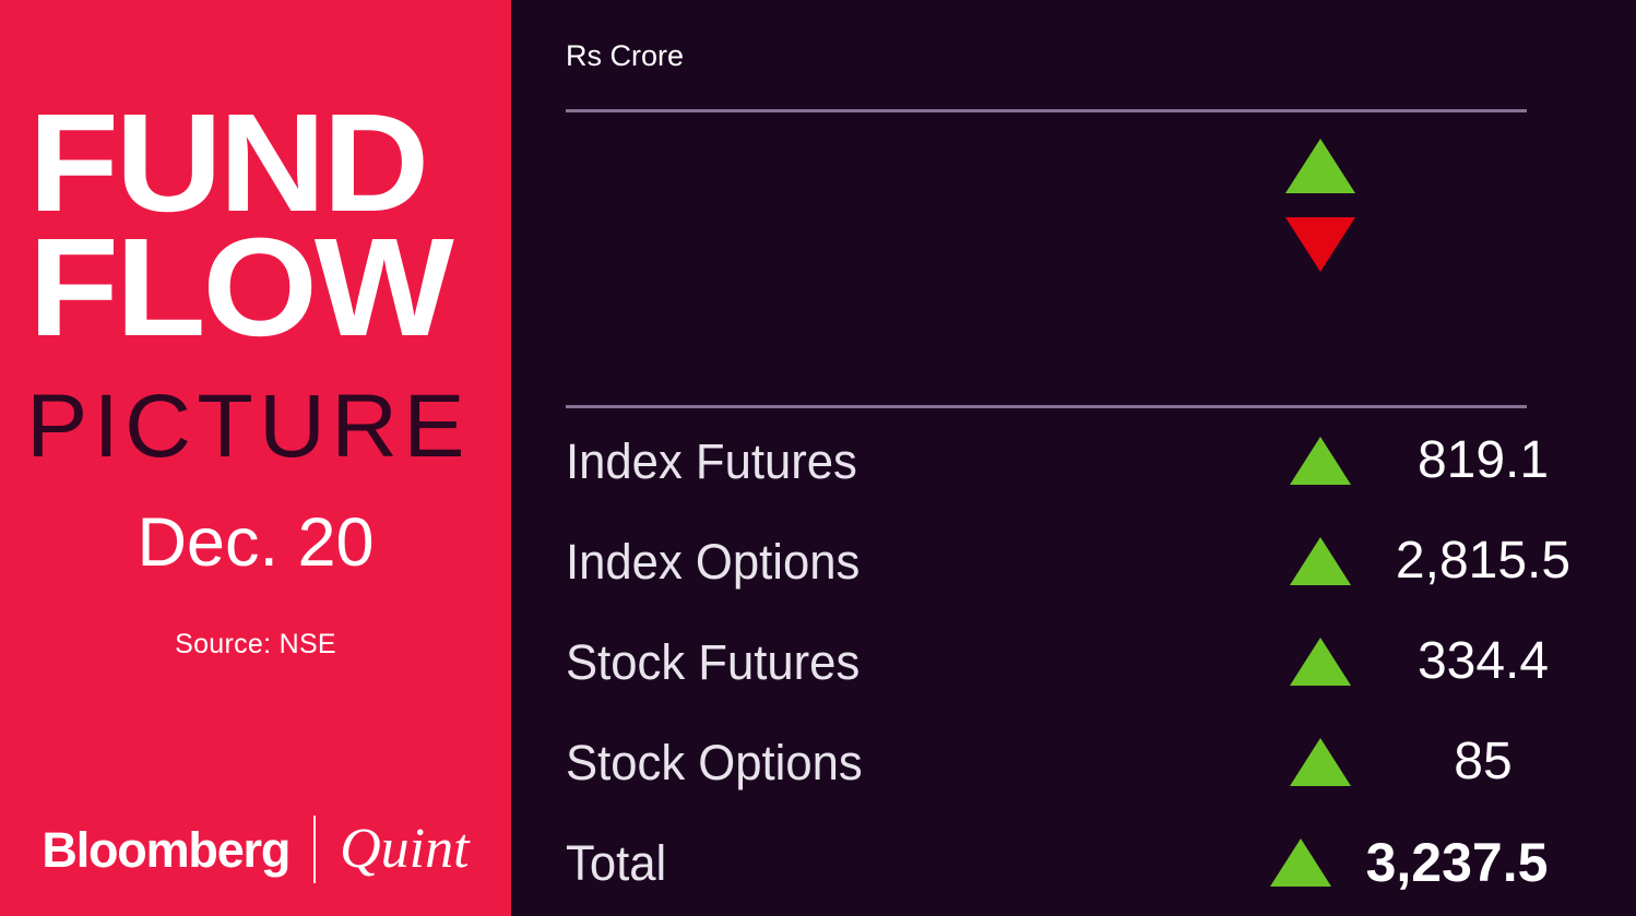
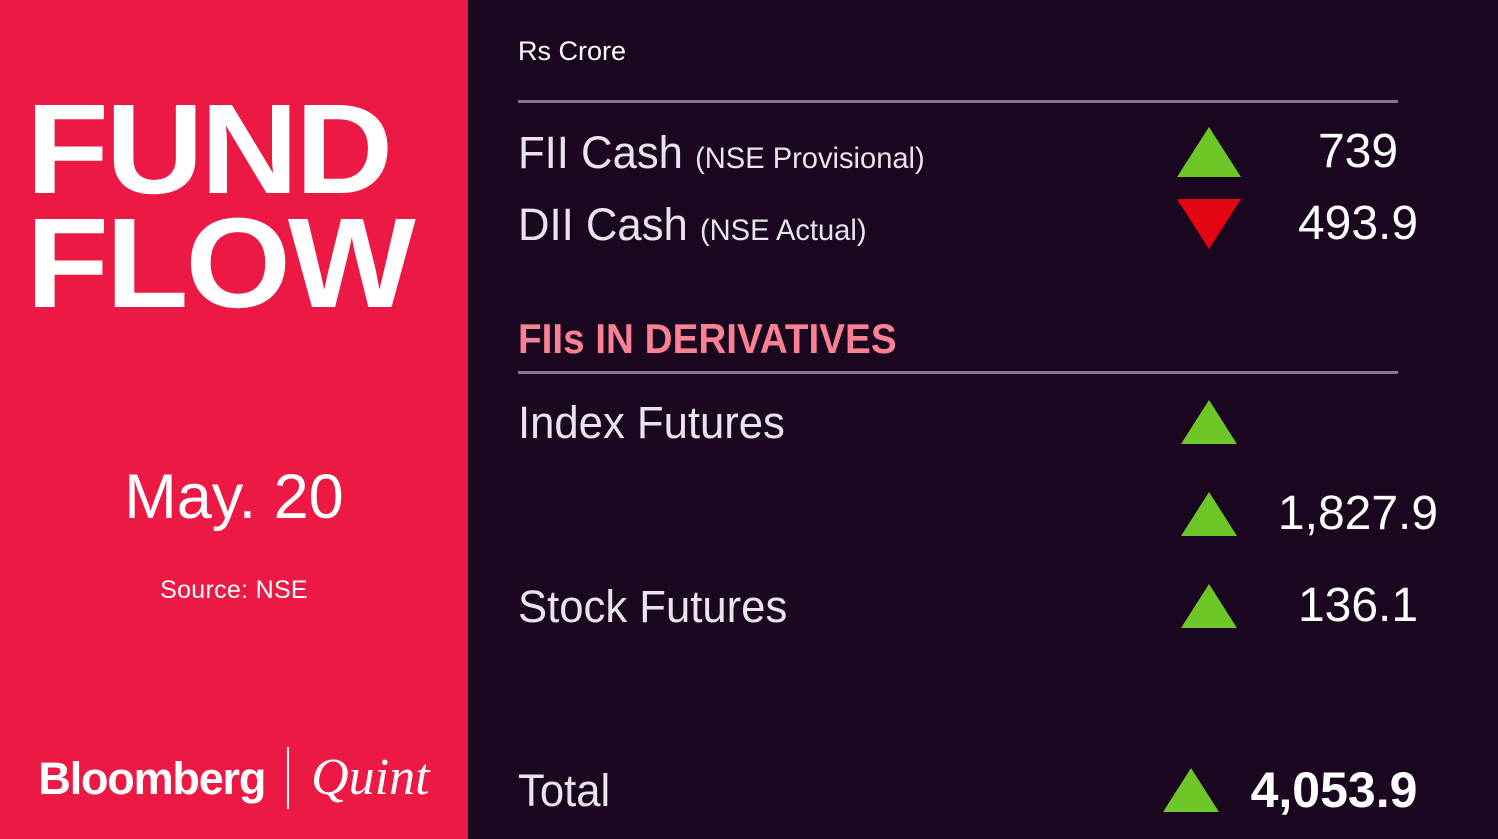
  FUND
  FLOW
- PICTURE
- Dec. 20
+ May. 20
  Source: NSE
  Bloomberg
  Quint
  Rs Crore
+ FII Cash (NSE Provisional)
+ 739
+ DII Cash (NSE Actual)
+ 493.9
+ FIIs IN DERIVATIVES
  Index Futures
- 819.1
- Index Options
- 2,815.5
+ 1,827.9
  Stock Futures
- 334.4
+ 136.1
- Stock Options
- 85
  Total
- 3,237.5
+ 4,053.9
